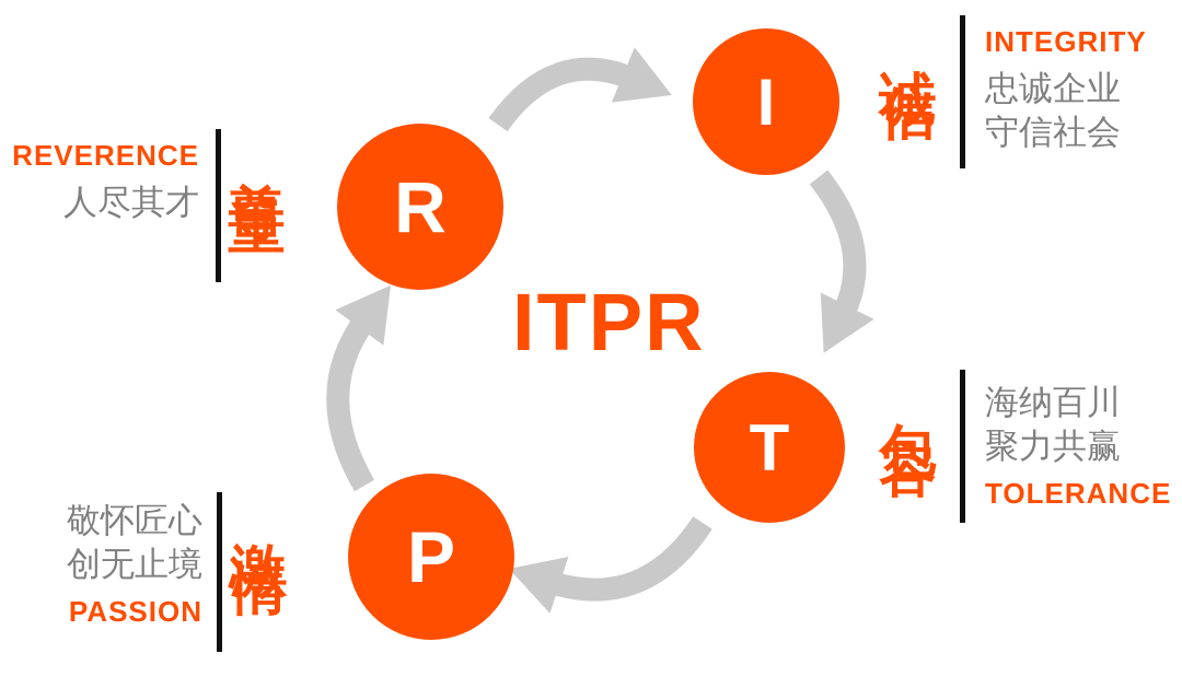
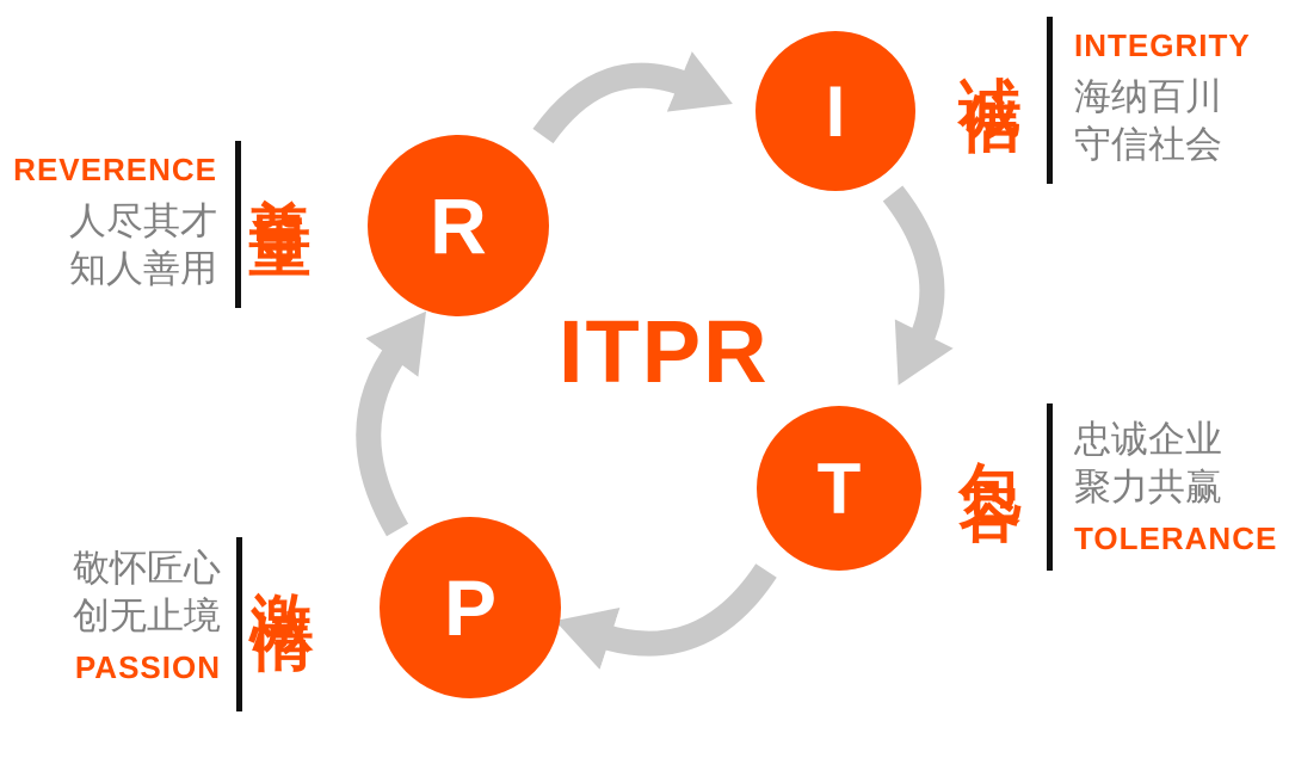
  R
  I
  T
  P
  ITPR
  REVERENCE
  人尽其才
+ 知人善用
  INTEGRITY
- 忠诚企业
+ 海纳百川
  守信社会
- 海纳百川
+ 忠诚企业
  聚力共赢
  TOLERANCE
  敬怀匠心
  创无止境
  PASSION
